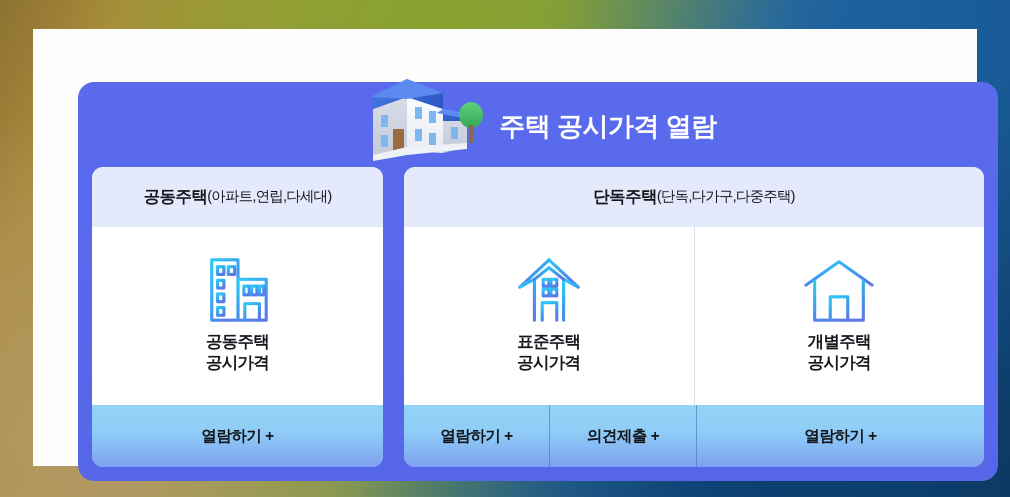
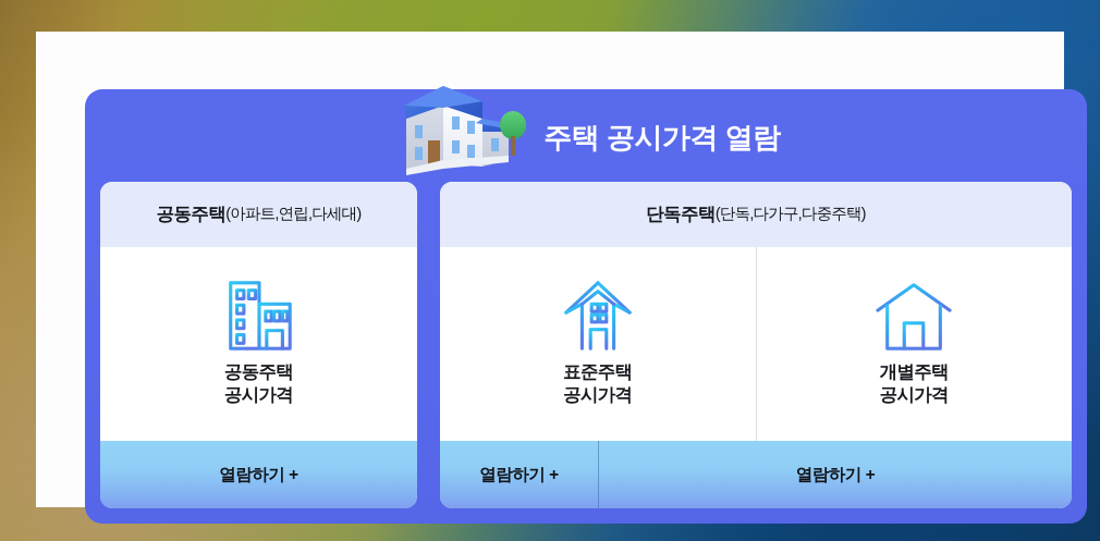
  주택 공시가격 열람
  공동주택
  (아파트,연립,다세대)
  공동주택
  공시가격
  열람하기 +
  단독주택
  (단독,다가구,다중주택)
  표준주택
  공시가격
  개별주택
  공시가격
  열람하기 +
- 의견제출 +
  열람하기 +
